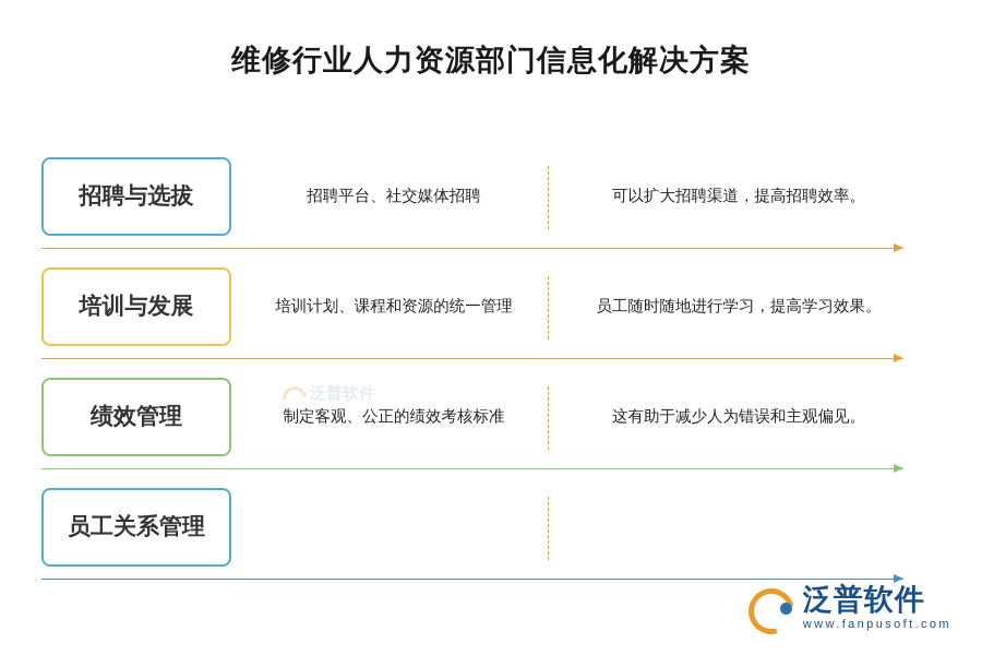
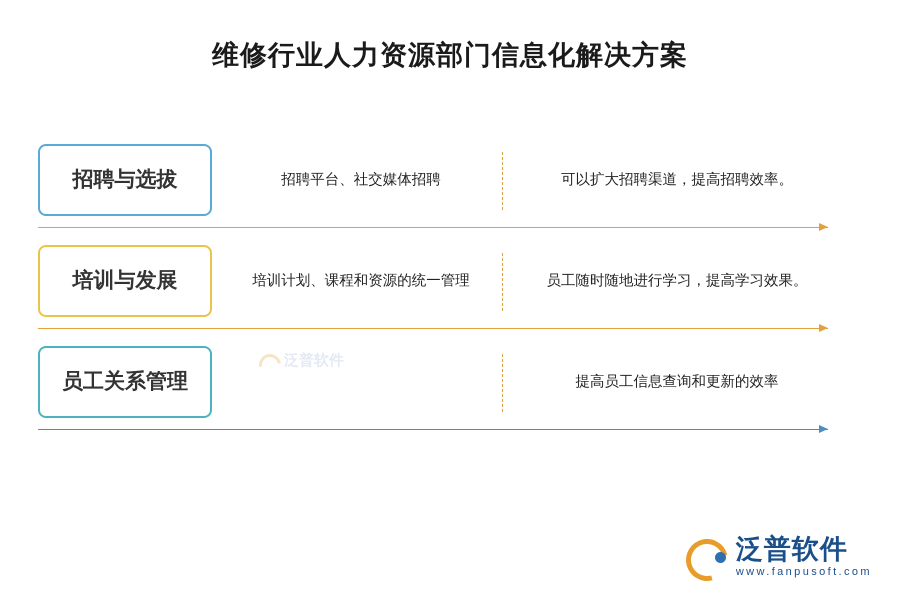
  维修行业人力资源部门信息化解决方案
  招聘与选拔
  招聘平台、社交媒体招聘
  可以扩大招聘渠道，提高招聘效率。
  培训与发展
  培训计划、课程和资源的统一管理
  员工随时随地进行学习，提高学习效果。
- 绩效管理
- 制定客观、公正的绩效考核标准
- 这有助于减少人为错误和主观偏见。
  员工关系管理
+ 提高员工信息查询和更新的效率
  泛普软件
  泛普软件
  www.fanpusoft.com
